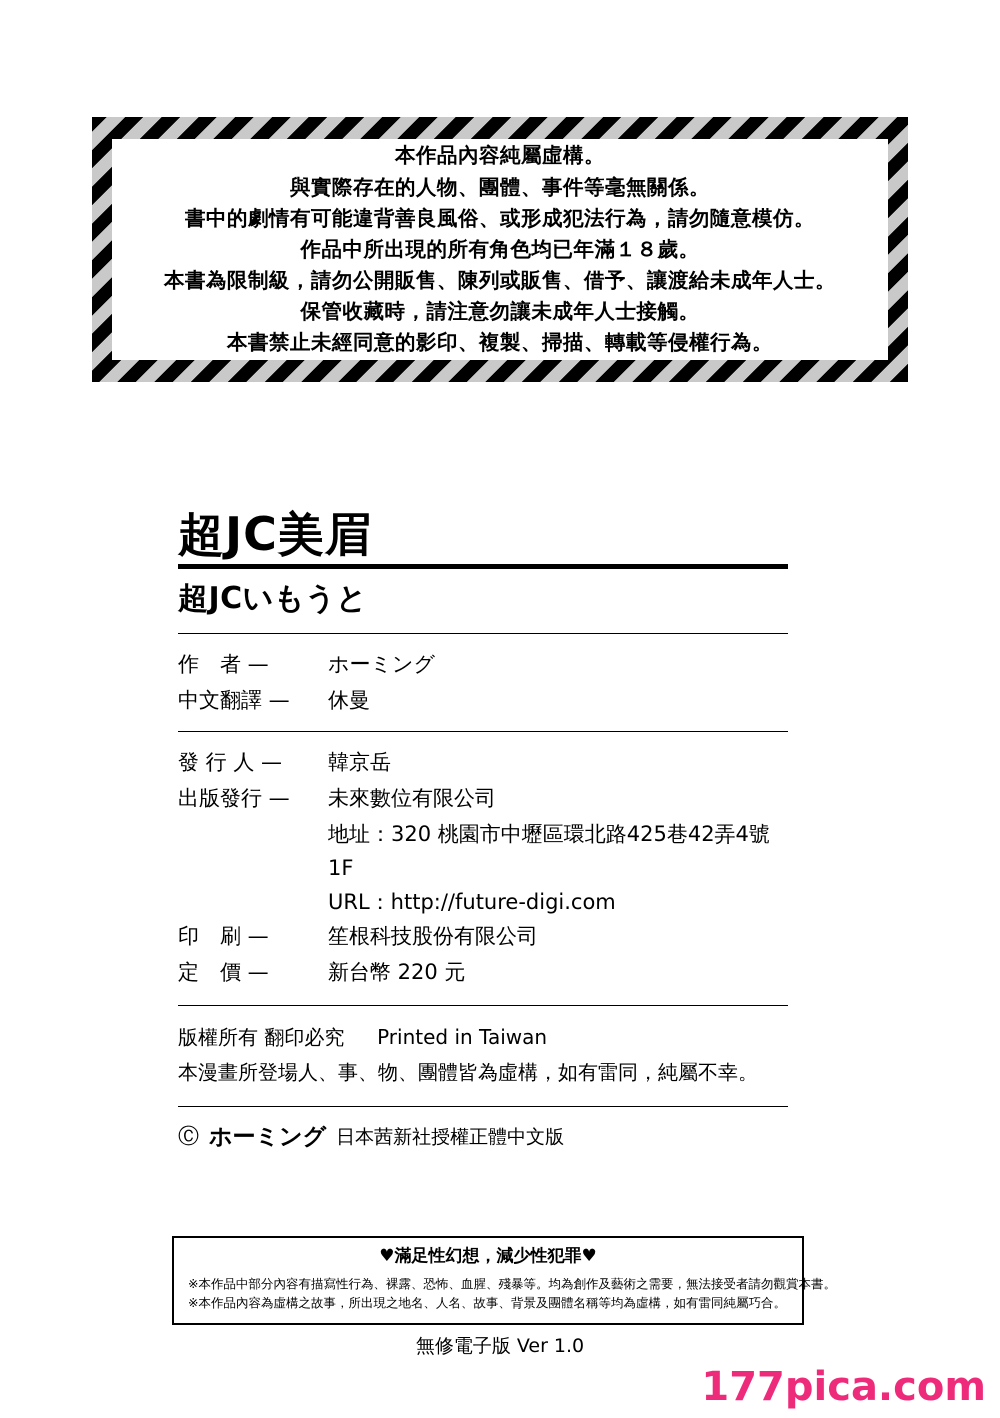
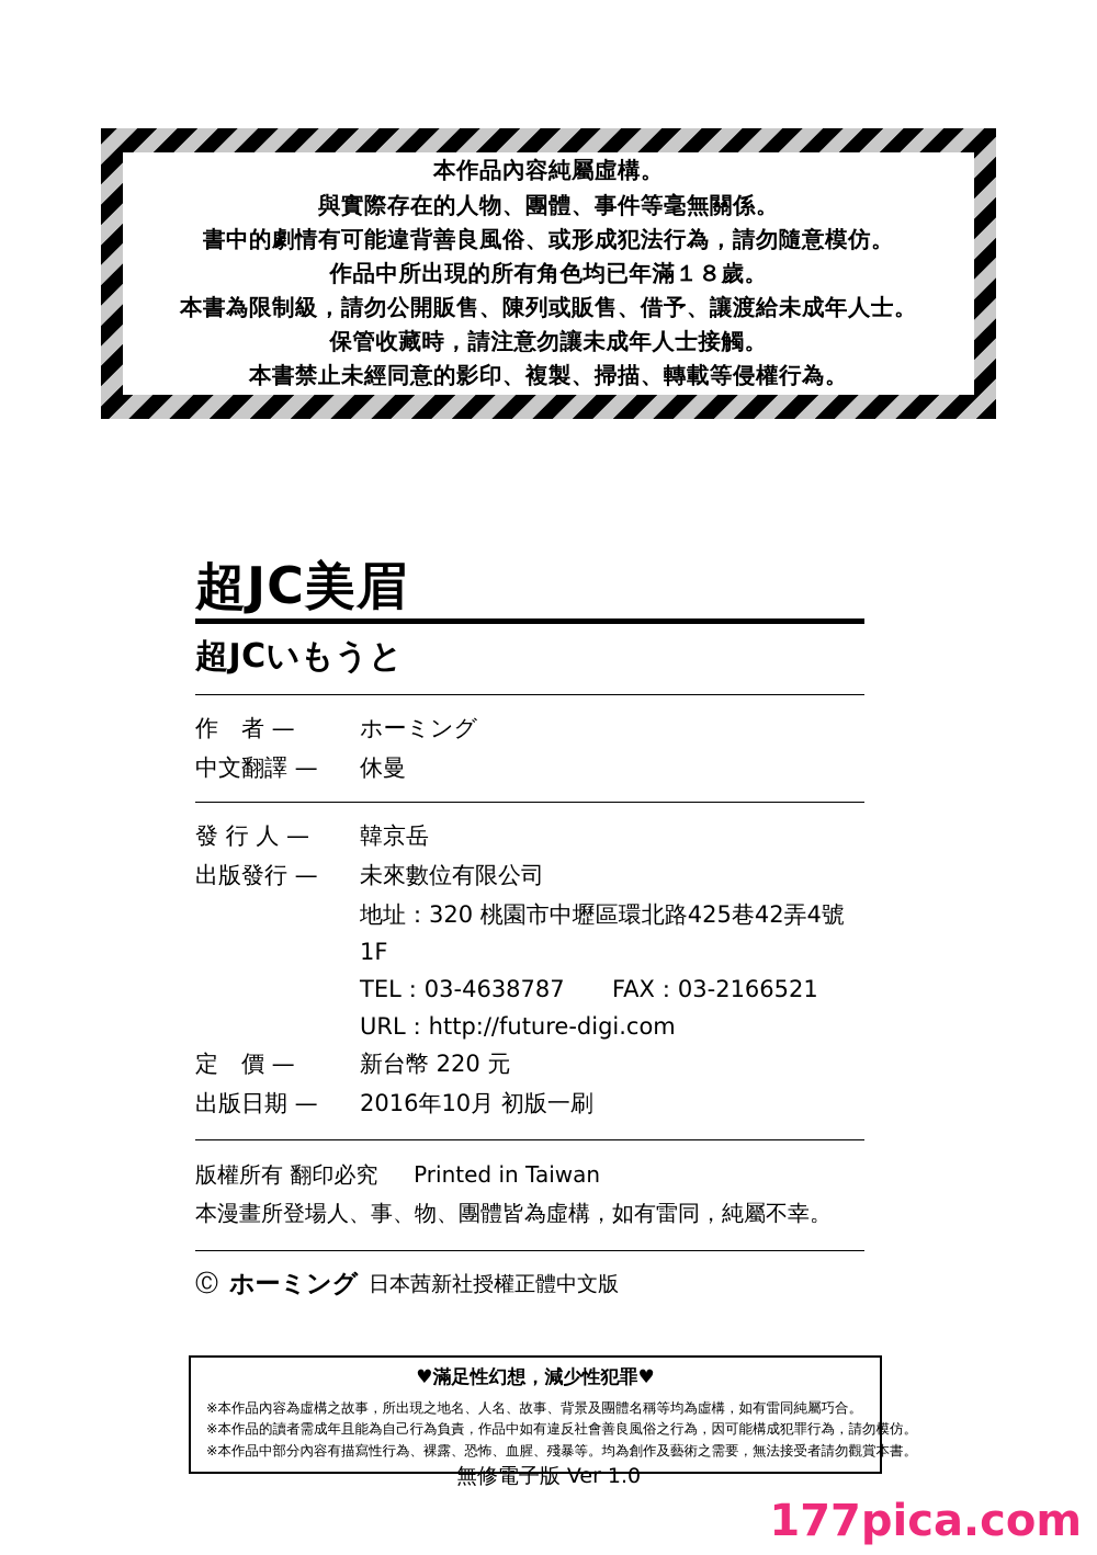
  本作品內容純屬虛構。
  與實際存在的人物、團體、事件等毫無關係。
  書中的劇情有可能違背善良風俗、或形成犯法行為，請勿隨意模仿。
  作品中所出現的所有角色均已年滿１８歲。
  本書為限制級，請勿公開販售、陳列或販售、借予、讓渡給未成年人士。
  保管收藏時，請注意勿讓未成年人士接觸。
  本書禁止未經同意的影印、複製、掃描、轉載等侵權行為。
  超JC美眉
  超JCいもうと
  作 者 —
  ホーミング
  中文翻譯 —
  休曼
  發 行 人 —
  韓京岳
  出版發行 —
  未來數位有限公司
  地址：320 桃園市中壢區環北路425巷42弄4號1F
+ TEL：03-4638787 FAX：03-2166521
  URL：http://future-digi.com
- 印 刷 —
- 笙根科技股份有限公司
  定 價 —
  新台幣 220 元
+ 出版日期 —
+ 2016年10月 初版一刷
  版權所有 翻印必究 Printed in Taiwan
  本漫畫所登場人、事、物、團體皆為虛構，如有雷同，純屬不幸。
  Ⓒ
  ホーミング
  日本茜新社授權正體中文版
  ♥滿足性幻想，減少性犯罪♥
- ※本作品中部分內容有描寫性行為、裸露、恐怖、血腥、殘暴等。均為創作及藝術之需要，無法接受者請勿觀賞本書。
+ ※本作品內容為虛構之故事，所出現之地名、人名、故事、背景及團體名稱等均為虛構，如有雷同純屬巧合。
+ ※本作品的讀者需成年且能為自己行為負責，作品中如有違反社會善良風俗之行為，因可能構成犯罪行為，請勿模仿。
- ※本作品內容為虛構之故事，所出現之地名、人名、故事、背景及團體名稱等均為虛構，如有雷同純屬巧合。
+ ※本作品中部分內容有描寫性行為、裸露、恐怖、血腥、殘暴等。均為創作及藝術之需要，無法接受者請勿觀賞本書。
  無修電子版 Ver 1.0
  177pica.com
